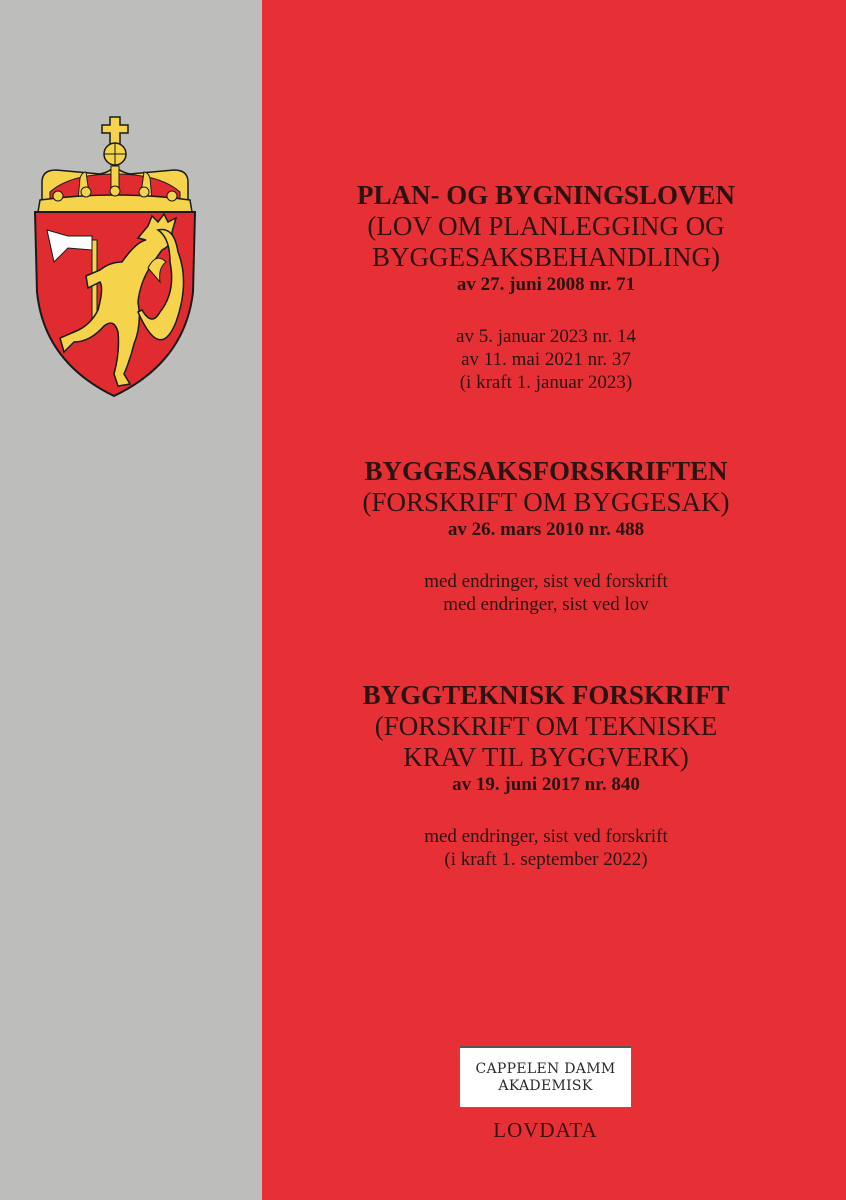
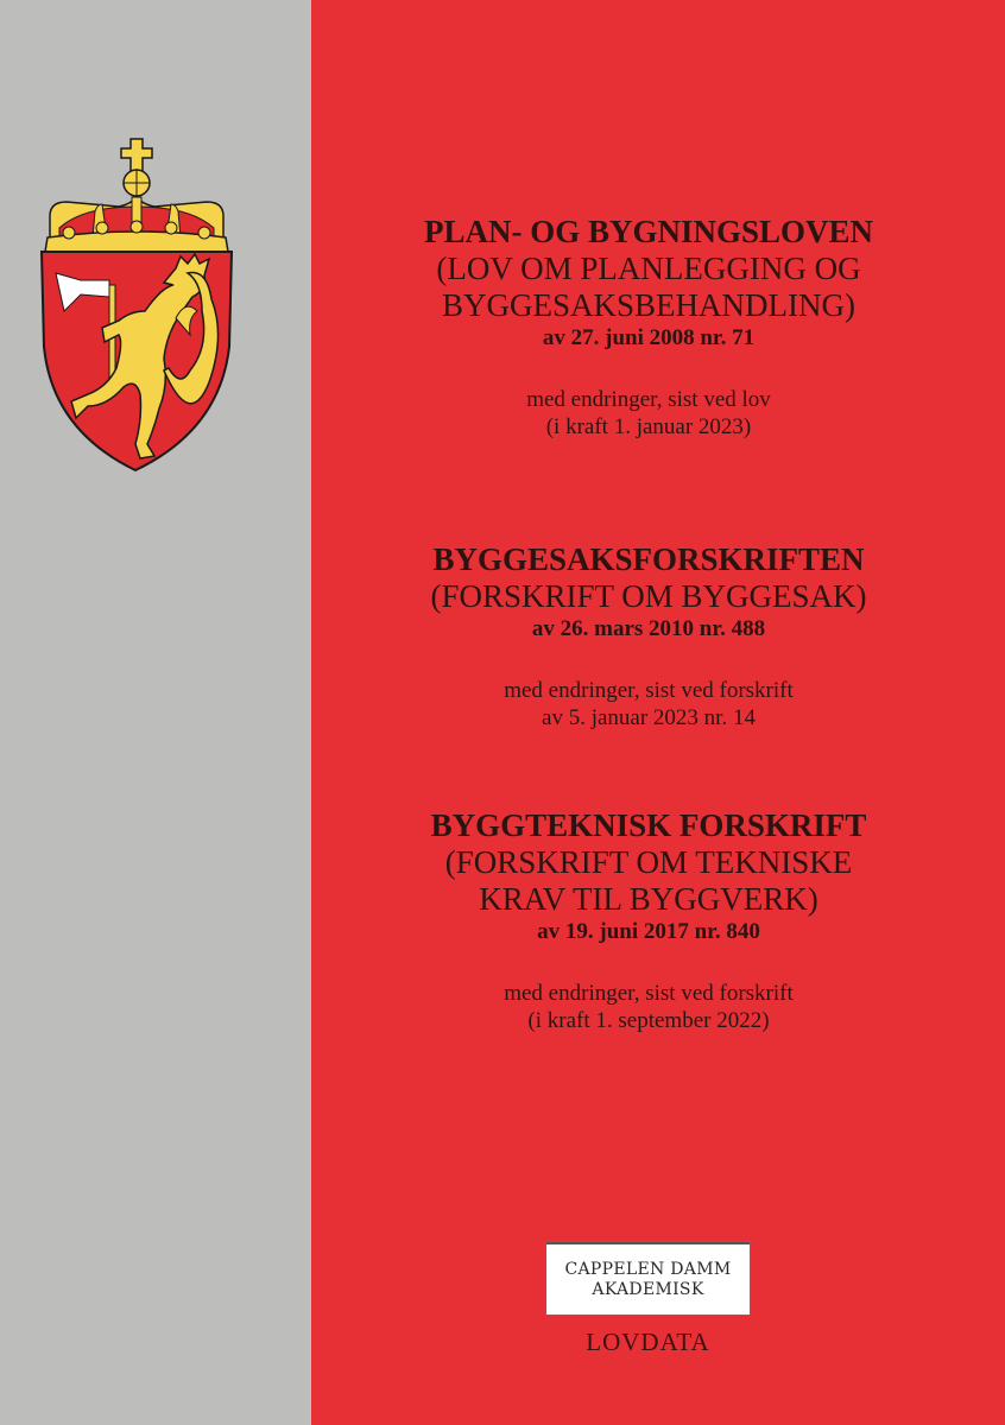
  PLAN- OG BYGNINGSLOVEN
  (LOV OM PLANLEGGING OG
  BYGGESAKSBEHANDLING)
  av 27. juni 2008 nr. 71
- av 5. januar 2023 nr. 14
+ med endringer, sist ved lov
- av 11. mai 2021 nr. 37
  (i kraft 1. januar 2023)
  BYGGESAKSFORSKRIFTEN
  (FORSKRIFT OM BYGGESAK)
  av 26. mars 2010 nr. 488
  med endringer, sist ved forskrift
- med endringer, sist ved lov
+ av 5. januar 2023 nr. 14
  BYGGTEKNISK FORSKRIFT
  (FORSKRIFT OM TEKNISKE
  KRAV TIL BYGGVERK)
  av 19. juni 2017 nr. 840
  med endringer, sist ved forskrift
  (i kraft 1. september 2022)
  CAPPELEN DAMM
  AKADEMISK
  LOVDATA
